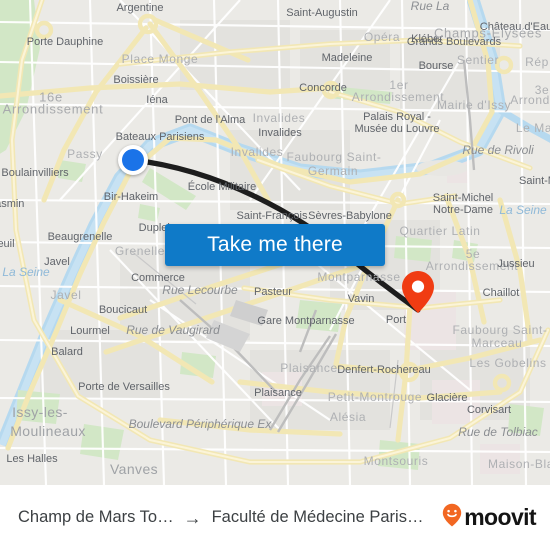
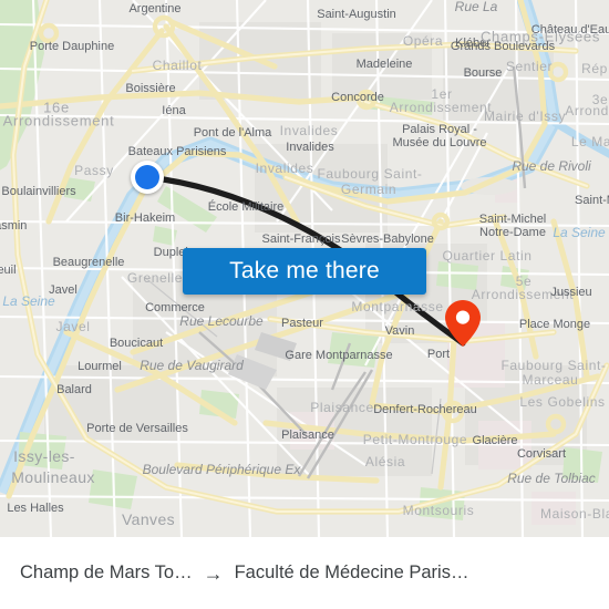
  Argentine
  Saint-Augustin
  Rue La
  Château d'Eau
  Kléber
  Champs-Elysées
  Opéra
  Grands Boulevards
  Porte Dauphine
  Madeleine
  Sentier
  Rép
- Place Monge
+ Chaillot
  Bourse
  Boissière
  Concorde
  1er
  Arrondissement
  Mairie d'Issy
  3e
  Arrond
  Iéna
  16e
  Arrondissement
  Palais Royal -
  Musée du Louvre
  Le Ma
  Pont de l'Alma
  Invalides
  Invalides
  Rue de Rivoli
  Bateaux Parisiens
  Invalides
  Faubourg Saint-
  Germain
  Saint-
  Passy
  Boulainvilliers
  École Militaire
  Bir-Hakeim
  Saint-Michel
  Notre-Dame
  La Seine
  Saint-François
  Sèvres-Babylone
  Quartier Latin
  Beaugrenelle
  Grenelle
  5e
  Arrondissement
  Jussieu
  euil
  Javel
  Commerce
  La Seine
  Pasteur
  Montparnasse
  Rue Lecourbe
  Javel
  Vavin
- Chaillot
+ Place Monge
  Boucicaut
  Gare Montparnasse
  Port
  Rue de Vaugirard
  Faubourg Saint-
  Marceau
  Lourmel
  Balard
  Denfert-Rochereau
  Plaisance
  Les Gobelins
  Porte de Versailles
  Plaisance
  Petit-Montrouge
  Glacière
  Corvisart
  Issy-les-
  Moulineaux
  Alésia
  Boulevard Périphérique Ex
  Rue de Tolbiac
  Les Halles
  Montsouris
  Vanves
  Maison-Bl
  Take me there
  Champ de Mars To…
  →
  Faculté de Médecine Paris D
- moovit
